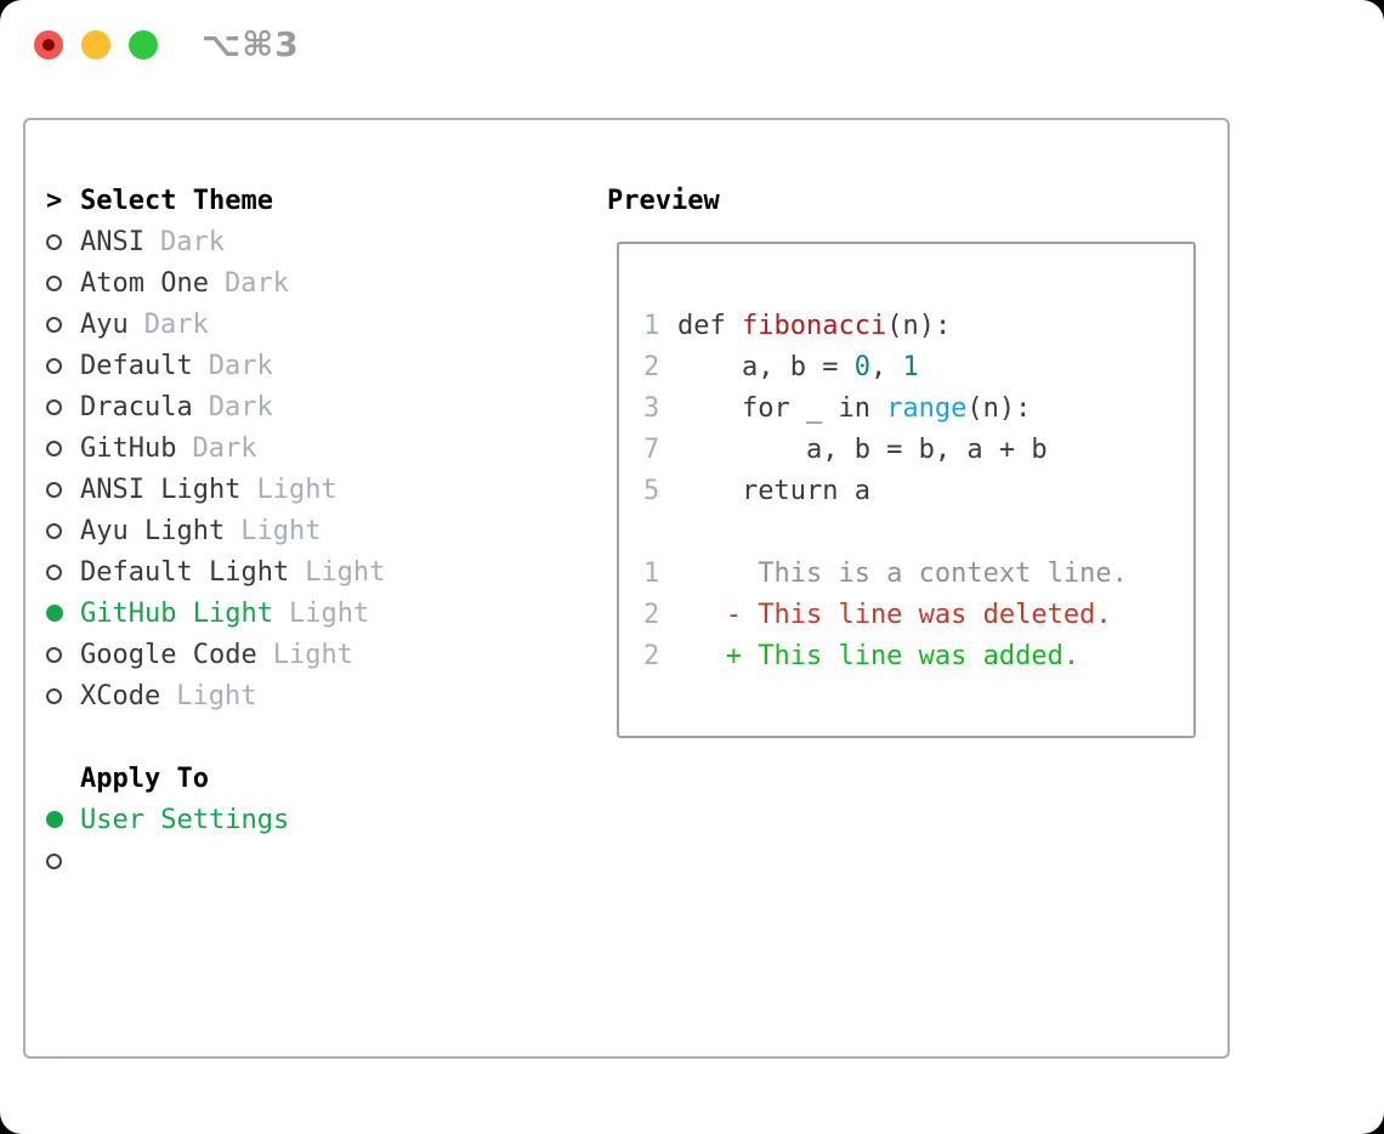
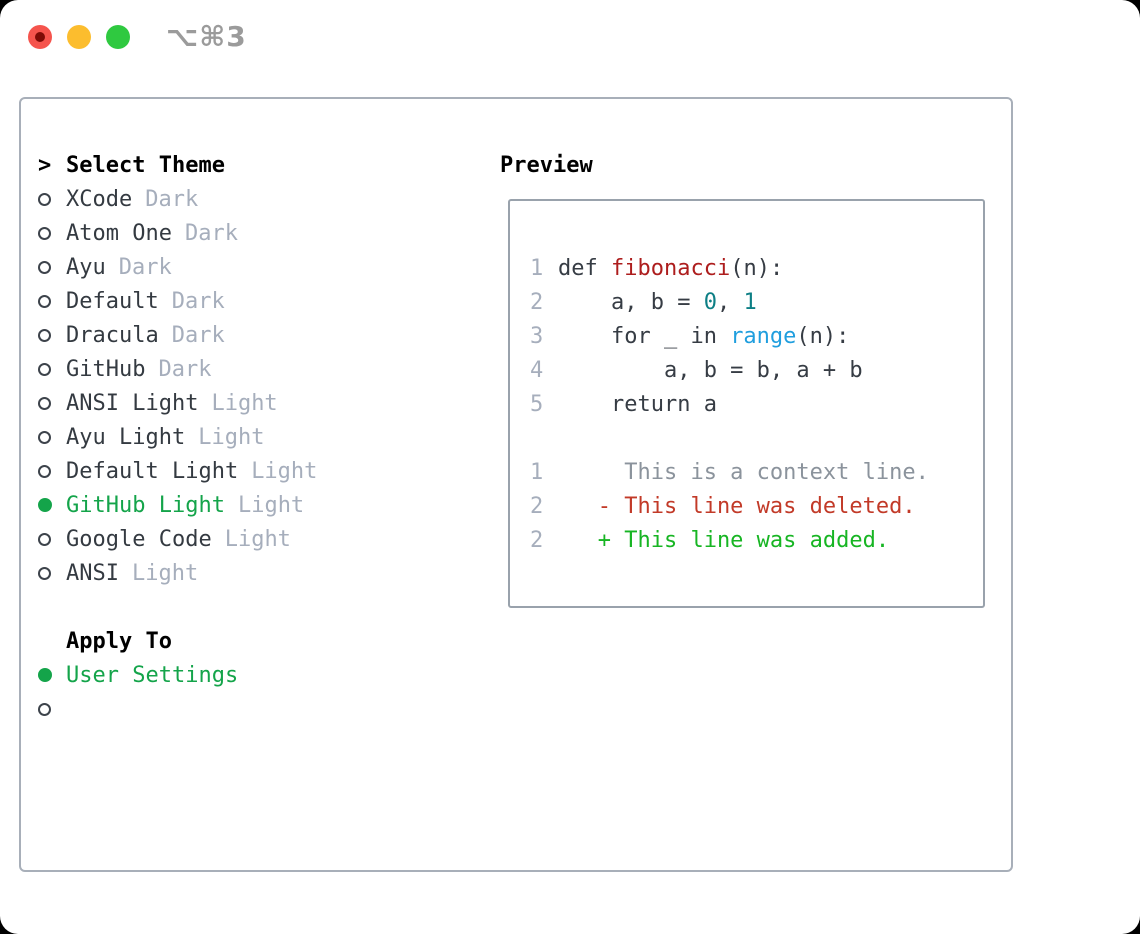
  ⌥⌘3
  >
  Select Theme
- ANSI
+ XCode
  Dark
  Atom One
  Dark
  Ayu
  Dark
  Default
  Dark
  Dracula
  Dark
  GitHub
  Dark
  ANSI Light
  Light
  Ayu Light
  Light
  Default Light
  Light
  GitHub Light
  Light
  Google Code
  Light
- XCode
+ ANSI
  Light
  Apply To
  User Settings
  Preview
  1
  def
  fibonacci
  (n):
  2
  a, b =
  0
  ,
  1
  3
  for _ in
  range
  (n):
- 7
+ 4
  a, b = b, a + b
  5
  return a
  1
  This is a context line.
  2
  - This line was deleted.
  2
  + This line was added.
